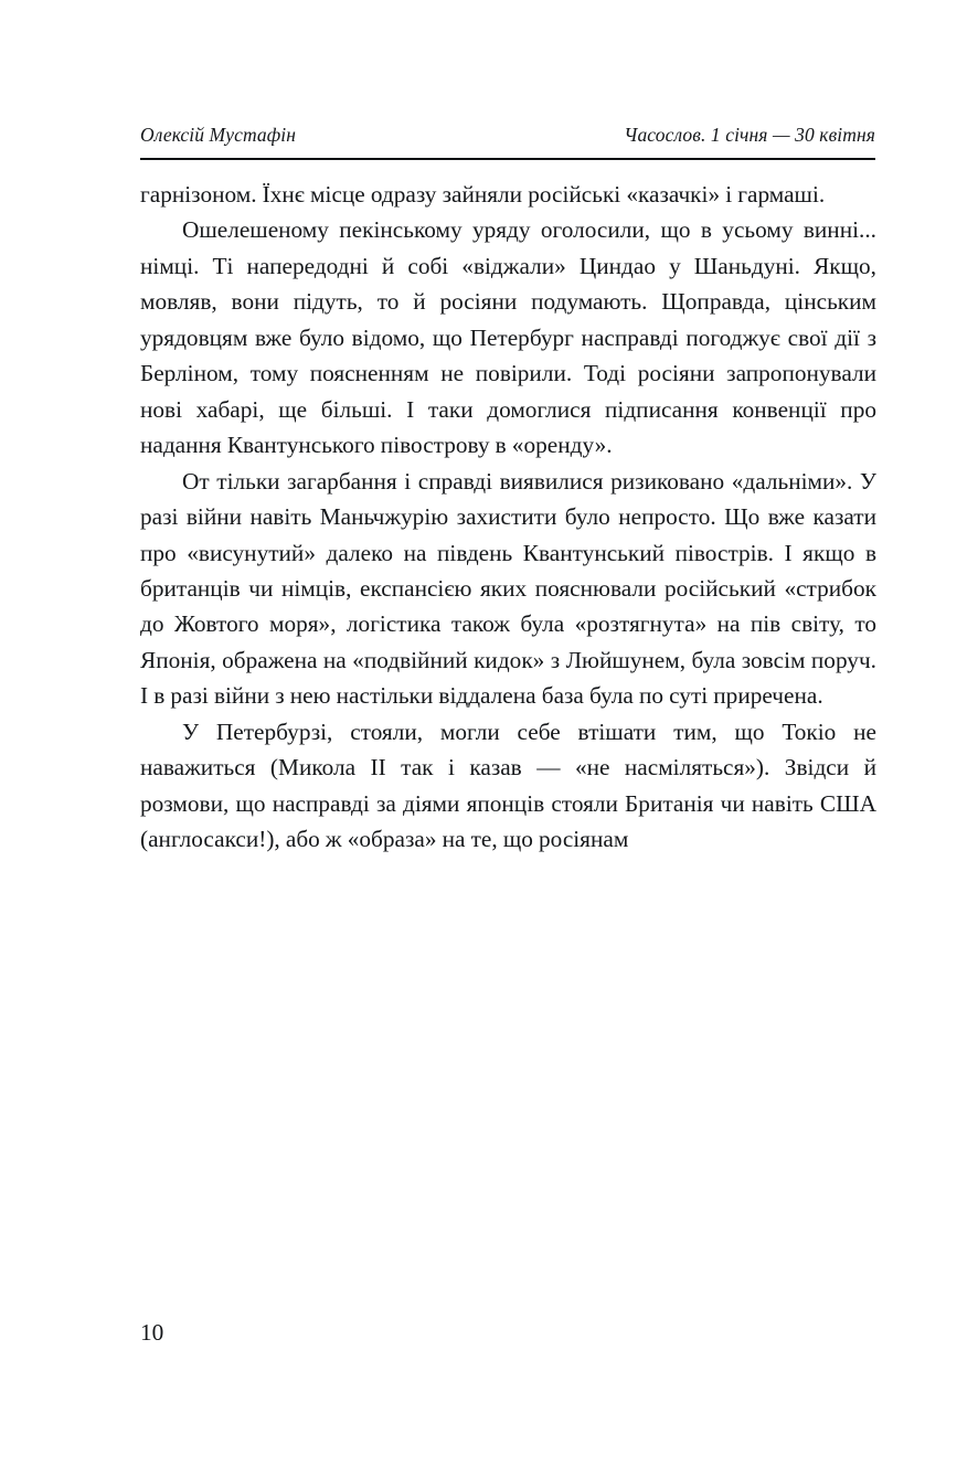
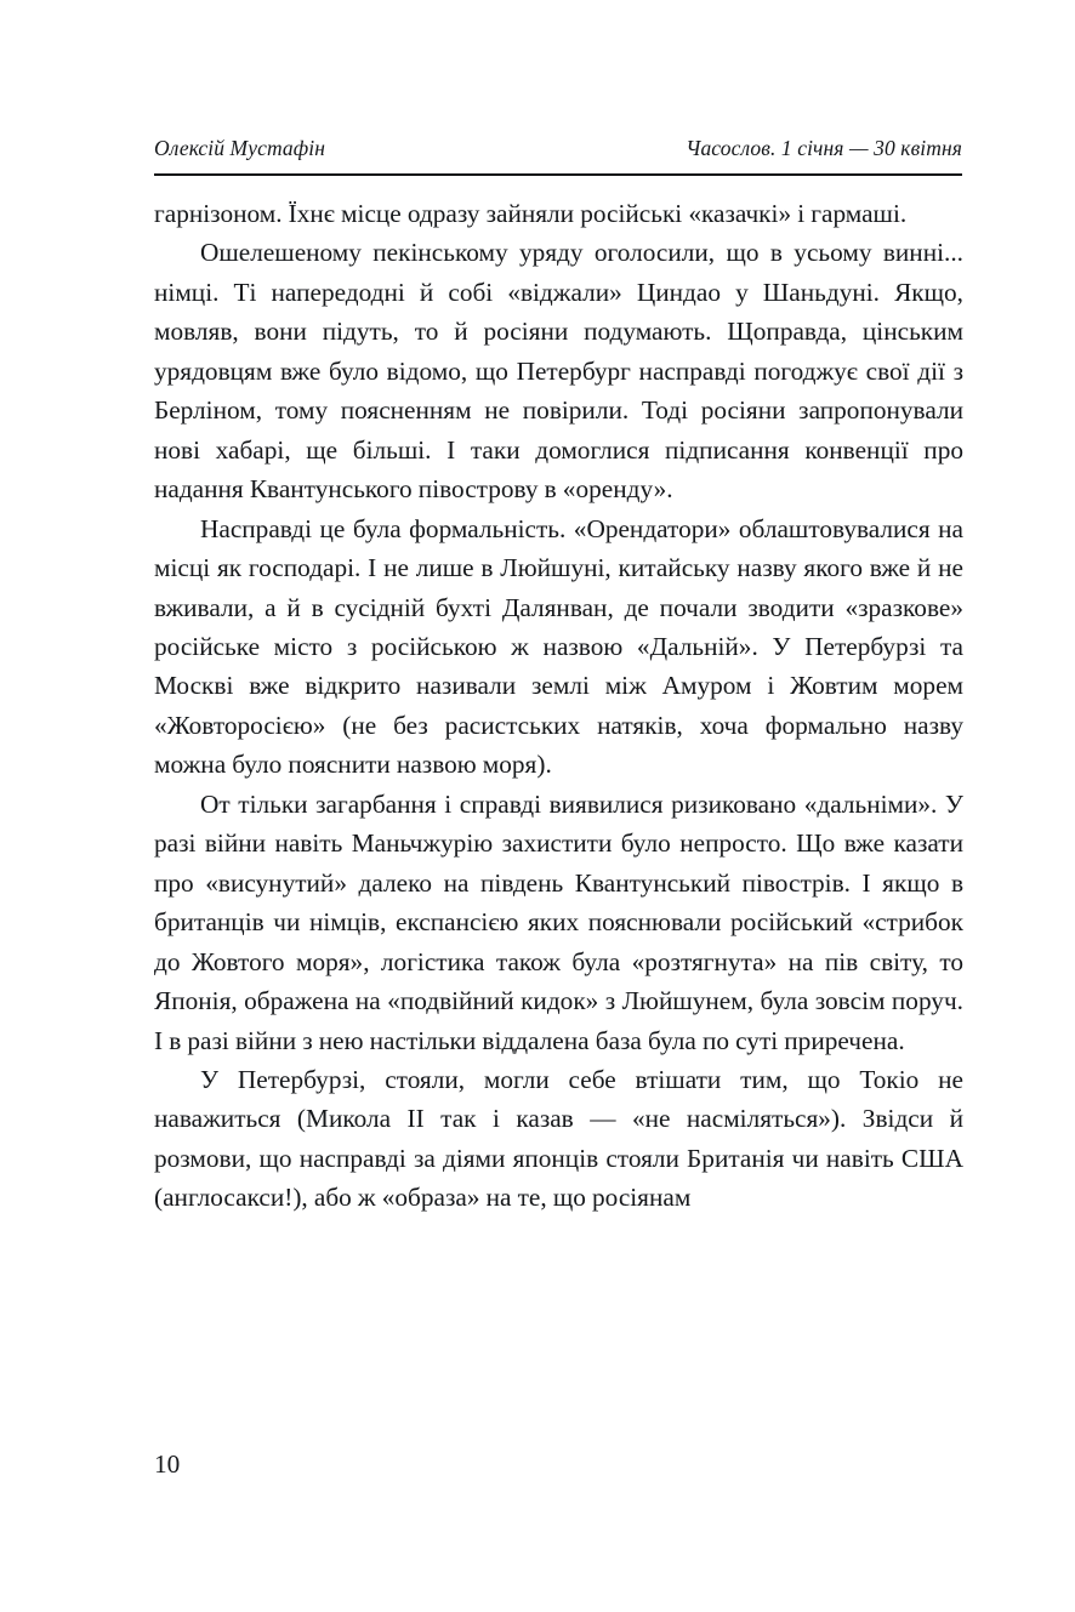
  Олексій Мустафін
  Часослов. 1 січня — 30 квітня
  гарнізоном. Їхнє місце одразу зайняли російські «казачкі» і гармаші.
  Ошелешеному пекінському уряду оголосили, що в усьому винні... німці. Ті напередодні й собі «віджали» Циндао у Шаньдуні. Якщо, мовляв, вони підуть, то й росіяни подумають. Щоправда, цінським урядовцям вже було відомо, що Петербург насправді погоджує свої дії з Берліном, тому поясненням не повірили. Тоді росіяни запропонували нові хабарі, ще більші. І таки домоглися підписання конвенції про надання Квантунського півострову в «оренду».
+ Насправді це була формальність. «Орендатори» облаштовувалися на місці як господарі. І не лише в Люйшуні, китайську назву якого вже й не вживали, а й в сусідній бухті Далянван, де почали зводити «зразкове» російське місто з російською ж назвою «Дальній». У Петербурзі та Москві вже відкрито називали землі між Амуром і Жовтим морем «Жовторосією» (не без расистських натяків, хоча формально назву можна було пояснити назвою моря).
  От тільки загарбання і справді виявилися ризиковано «дальніми». У разі війни навіть Маньчжурію захистити було непросто. Що вже казати про «висунутий» далеко на південь Квантунський півострів. І якщо в британців чи німців, експансією яких пояснювали російський «стрибок до Жовтого моря», логістика також була «розтягнута» на пів світу, то Японія, ображена на «подвійний кидок» з Люйшунем, була зовсім поруч. І в разі війни з нею настільки віддалена база була по суті приречена.
  У Петербурзі, стояли, могли себе втішати тим, що Токіо не наважиться (Микола II так і казав — «не насміляться»). Звідси й розмови, що насправді за діями японців стояли Британія чи навіть США (англосакси!), або ж «образа» на те, що росіянам
  10
